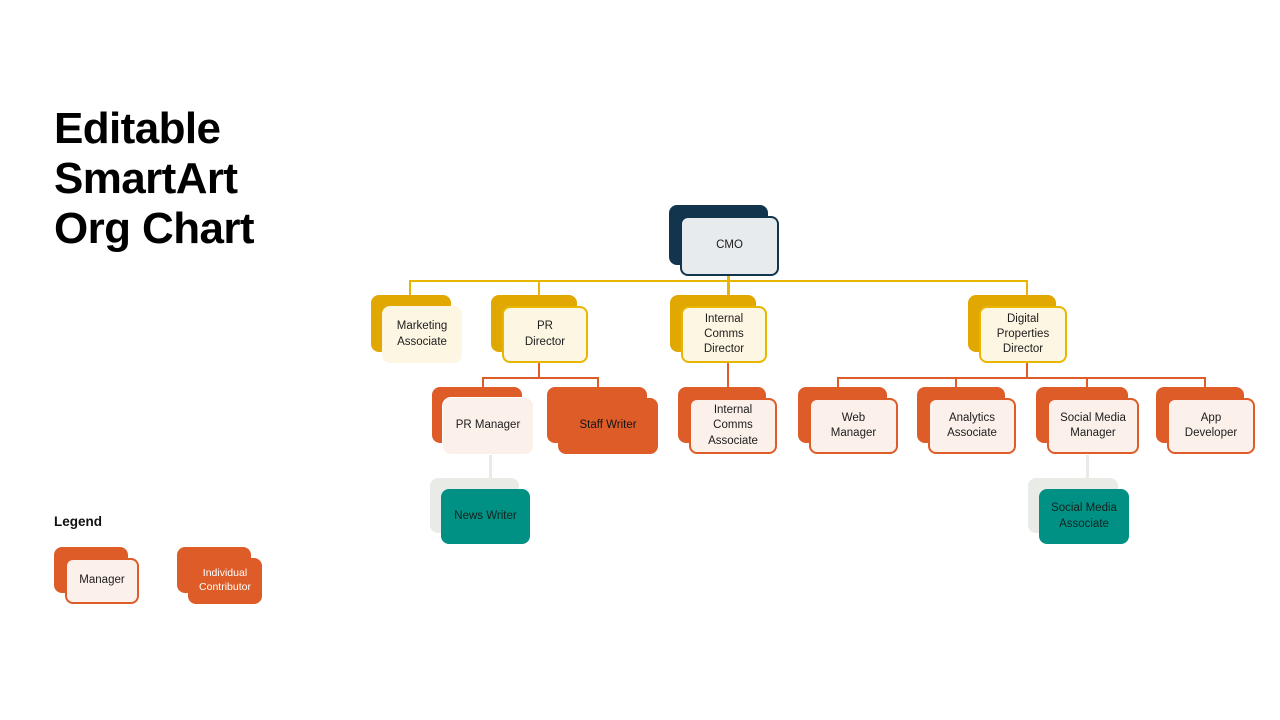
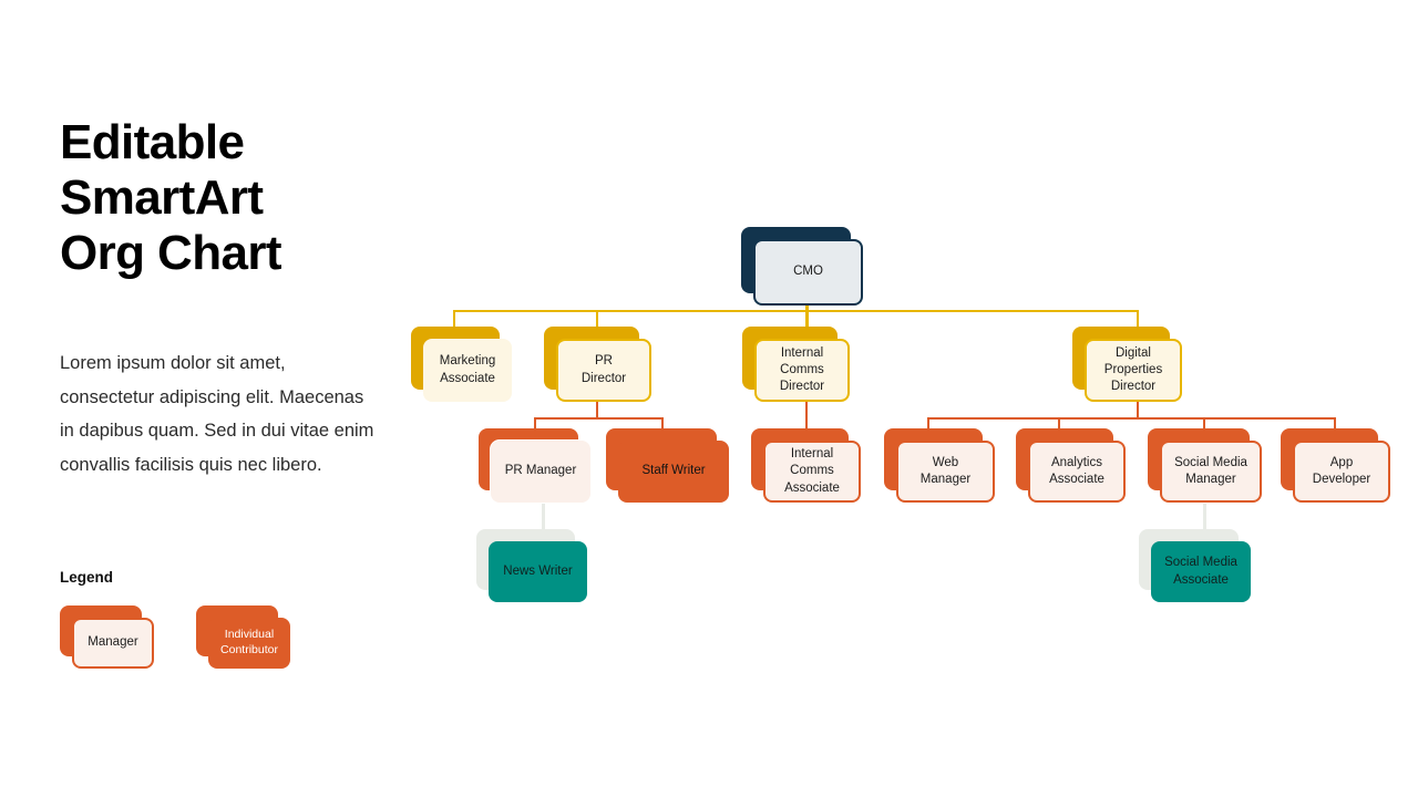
  Editable
  SmartArt
  Org Chart
+ Lorem ipsum dolor sit amet, consectetur adipiscing elit. Maecenas in dapibus quam. Sed in dui vitae enim convallis facilisis quis nec libero.
  Legend
  Manager
  Individual
  Contributor
  CMO
  Marketing
  Associate
  PR
  Director
  Internal
  Comms
  Director
  Digital
  Properties
  Director
  PR Manager
  Staff Writer
  Internal
  Comms
  Associate
  Web Manager
  Analytics
  Associate
  Social Media
  Manager
  App
  Developer
  News Writer
  Social Media
  Associate
